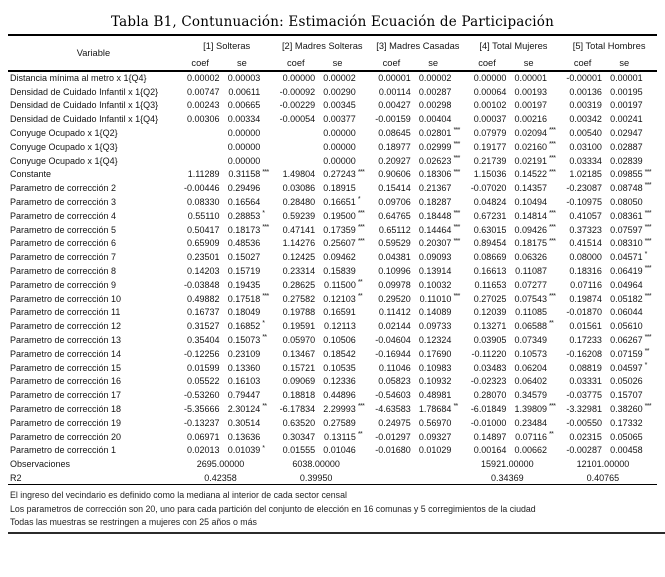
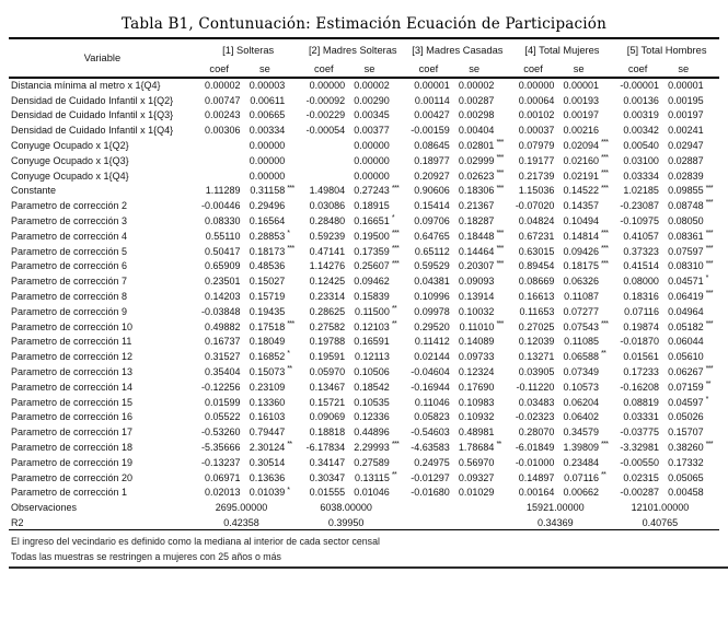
  Tabla B1, Contunuación: Estimación Ecuación de Participación
  Variable	[1] Solteras	[2] Madres Solteras	[3] Madres Casadas	[4] Total Mujeres	[5] Total Hombres
  coef	se		coef	se		coef	se		coef	se		coef	se
  Distancia mínima al metro x 1{Q4}	0.00002	0.00003		0.00000	0.00002		0.00001	0.00002		0.00000	0.00001		-0.00001	0.00001
  Densidad de Cuidado Infantil x 1{Q2}	0.00747	0.00611		-0.00092	0.00290		0.00114	0.00287		0.00064	0.00193		0.00136	0.00195
  Densidad de Cuidado Infantil x 1{Q3}	0.00243	0.00665		-0.00229	0.00345		0.00427	0.00298		0.00102	0.00197		0.00319	0.00197
  Densidad de Cuidado Infantil x 1{Q4}	0.00306	0.00334		-0.00054	0.00377		-0.00159	0.00404		0.00037	0.00216		0.00342	0.00241
  Conyuge Ocupado x 1{Q2}		0.00000			0.00000		0.08645	0.02801		0.07979	0.02094		0.00540	0.02947
  Conyuge Ocupado x 1{Q3}		0.00000			0.00000		0.18977	0.02999		0.19177	0.02160		0.03100	0.02887
  Conyuge Ocupado x 1{Q4}		0.00000			0.00000		0.20927	0.02623		0.21739	0.02191		0.03334	0.02839
  Constante	1.11289	0.31158		1.49804	0.27243		0.90606	0.18306		1.15036	0.14522		1.02185	0.09855
  Parametro de corrección 2	-0.00446	0.29496		0.03086	0.18915		0.15414	0.21367		-0.07020	0.14357		-0.23087	0.08748
  Parametro de corrección 3	0.08330	0.16564		0.28480	0.16651		0.09706	0.18287		0.04824	0.10494		-0.10975	0.08050
  Parametro de corrección 4	0.55110	0.28853		0.59239	0.19500		0.64765	0.18448		0.67231	0.14814		0.41057	0.08361
  Parametro de corrección 5	0.50417	0.18173		0.47141	0.17359		0.65112	0.14464		0.63015	0.09426		0.37323	0.07597
  Parametro de corrección 6	0.65909	0.48536		1.14276	0.25607		0.59529	0.20307		0.89454	0.18175		0.41514	0.08310
  Parametro de corrección 7	0.23501	0.15027		0.12425	0.09462		0.04381	0.09093		0.08669	0.06326		0.08000	0.04571
  Parametro de corrección 8	0.14203	0.15719		0.23314	0.15839		0.10996	0.13914		0.16613	0.11087		0.18316	0.06419
  Parametro de corrección 9	-0.03848	0.19435		0.28625	0.11500		0.09978	0.10032		0.11653	0.07277		0.07116	0.04964
  Parametro de corrección 10	0.49882	0.17518		0.27582	0.12103		0.29520	0.11010		0.27025	0.07543		0.19874	0.05182
  Parametro de corrección 11	0.16737	0.18049		0.19788	0.16591		0.11412	0.14089		0.12039	0.11085		-0.01870	0.06044
  Parametro de corrección 12	0.31527	0.16852		0.19591	0.12113		0.02144	0.09733		0.13271	0.06588		0.01561	0.05610
  Parametro de corrección 13	0.35404	0.15073		0.05970	0.10506		-0.04604	0.12324		0.03905	0.07349		0.17233	0.06267
  Parametro de corrección 14	-0.12256	0.23109		0.13467	0.18542		-0.16944	0.17690		-0.11220	0.10573		-0.16208	0.07159
  Parametro de corrección 15	0.01599	0.13360		0.15721	0.10535		0.11046	0.10983		0.03483	0.06204		0.08819	0.04597
  Parametro de corrección 16	0.05522	0.16103		0.09069	0.12336		0.05823	0.10932		-0.02323	0.06402		0.03331	0.05026
  Parametro de corrección 17	-0.53260	0.79447		0.18818	0.44896		-0.54603	0.48981		0.28070	0.34579		-0.03775	0.15707
  Parametro de corrección 18	-5.35666	2.30124		-6.17834	2.29993		-4.63583	1.78684		-6.01849	1.39809		-3.32981	0.38260
- Parametro de corrección 19	-0.13237	0.30514		0.63520	0.27589		0.24975	0.56970		-0.01000	0.23484		-0.00550	0.17332
+ Parametro de corrección 19	-0.13237	0.30514		0.34147	0.27589		0.24975	0.56970		-0.01000	0.23484		-0.00550	0.17332
  Parametro de corrección 20	0.06971	0.13636		0.30347	0.13115		-0.01297	0.09327		0.14897	0.07116		0.02315	0.05065
  Parametro de corrección 1	0.02013	0.01039		0.01555	0.01046		-0.01680	0.01029		0.00164	0.00662		-0.00287	0.00458
  Observaciones	2695.00000		6038.00000				15921.00000		12101.00000
  R2	0.42358		0.39950				0.34369		0.40765
  El ingreso del vecindario es definido como la mediana al interior de cada sector censal
- Los parametros de corrección son 20, uno para cada partición del conjunto de elección en 16 comunas y 5 corregimientos de la ciudad
  Todas las muestras se restringen a mujeres con 25 años o más
